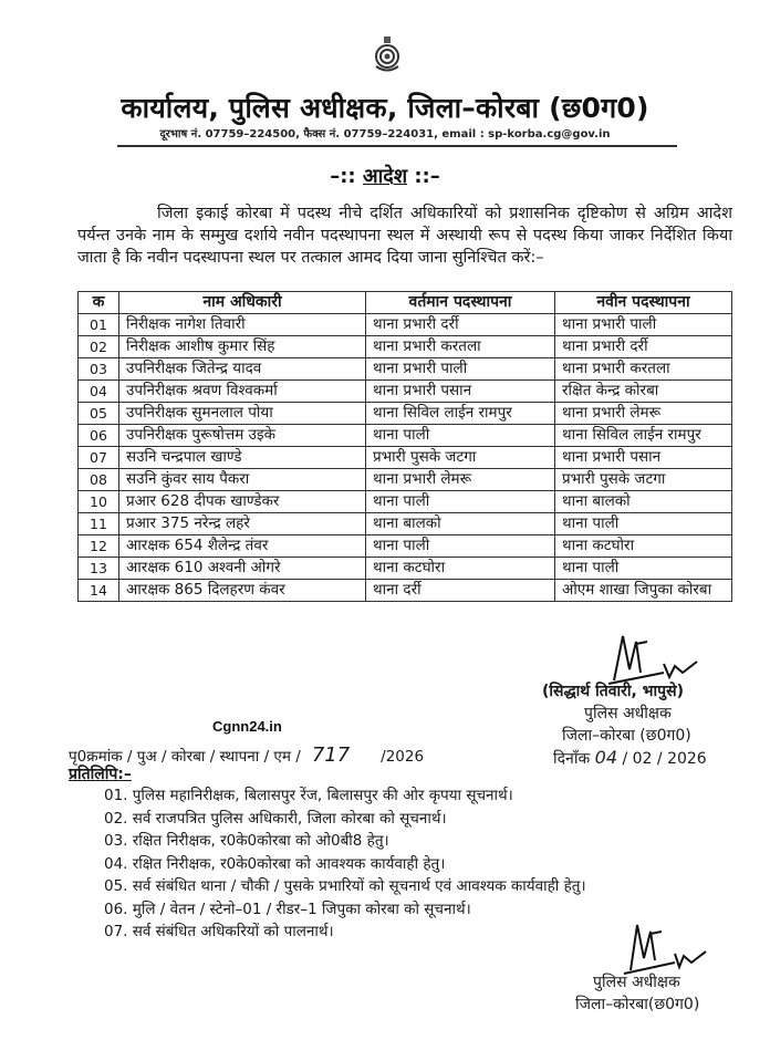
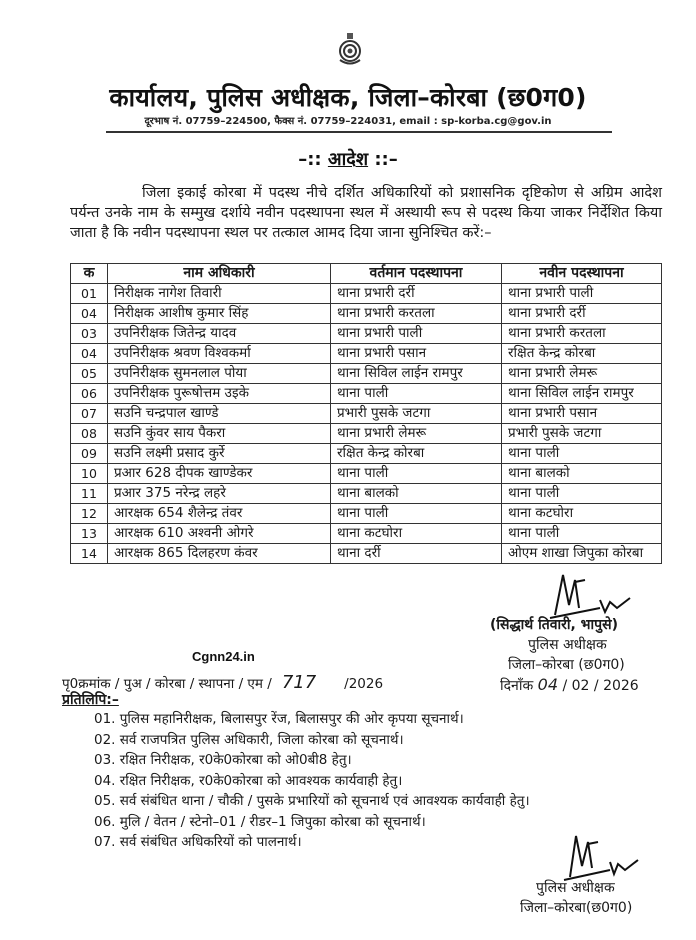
  कार्यालय, पुलिस अधीक्षक, जिला–कोरबा (छ0ग0)
  दूरभाष नं. 07759–224500, फैक्स नं. 07759–224031, email : sp-korba.cg@gov.in
  –:: आदेश ::–
  जिला इकाई कोरबा में पदस्थ नीचे दर्शित अधिकारियों को प्रशासनिक दृष्टिकोण से अग्रिम आदेश पर्यन्त उनके नाम के सम्मुख दर्शाये नवीन पदस्थापना स्थल में अस्थायी रूप से पदस्थ किया जाकर निर्देशित किया जाता है कि नवीन पदस्थापना स्थल पर तत्काल आमद दिया जाना सुनिश्चित करें:–
  क	नाम अधिकारी	वर्तमान पदस्थापना	नवीन पदस्थापना
  01	निरीक्षक नागेश तिवारी	थाना प्रभारी दर्री	थाना प्रभारी पाली
- 02	निरीक्षक आशीष कुमार सिंह	थाना प्रभारी करतला	थाना प्रभारी दर्री
+ 04	निरीक्षक आशीष कुमार सिंह	थाना प्रभारी करतला	थाना प्रभारी दर्री
  03	उपनिरीक्षक जितेन्द्र यादव	थाना प्रभारी पाली	थाना प्रभारी करतला
  04	उपनिरीक्षक श्रवण विश्वकर्मा	थाना प्रभारी पसान	रक्षित केन्द्र कोरबा
  05	उपनिरीक्षक सुमनलाल पोया	थाना सिविल लाईन रामपुर	थाना प्रभारी लेमरू
  06	उपनिरीक्षक पुरूषोत्तम उइके	थाना पाली	थाना सिविल लाईन रामपुर
  07	सउनि चन्द्रपाल खाण्डे	प्रभारी पुसके जटगा	थाना प्रभारी पसान
  08	सउनि कुंवर साय पैकरा	थाना प्रभारी लेमरू	प्रभारी पुसके जटगा
+ 09	सउनि लक्ष्मी प्रसाद कुर्रे	रक्षित केन्द्र कोरबा	थाना पाली
  10	प्रआर 628 दीपक खाण्डेकर	थाना पाली	थाना बालको
  11	प्रआर 375 नरेन्द्र लहरे	थाना बालको	थाना पाली
  12	आरक्षक 654 शैलेन्द्र तंवर	थाना पाली	थाना कटघोरा
  13	आरक्षक 610 अश्वनी ओगरे	थाना कटघोरा	थाना पाली
  14	आरक्षक 865 दिलहरण कंवर	थाना दर्री	ओएम शाखा जिपुका कोरबा
  (सिद्धार्थ तिवारी, भापुसे)
  पुलिस अधीक्षक
  जिला–कोरबा (छ0ग0)
  दिनाँक 04 / 02 / 2026
  Cgnn24.in
  पृ0क्रमांक / पुअ / कोरबा / स्थापना / एम / 717 /2026
  प्रतिलिपि:–
  01. पुलिस महानिरीक्षक, बिलासपुर रेंज, बिलासपुर की ओर कृपया सूचनार्थ।
  02. सर्व राजपत्रित पुलिस अधिकारी, जिला कोरबा को सूचनार्थ।
  03. रक्षित निरीक्षक, र0के0कोरबा को ओ0बी8 हेतु।
  04. रक्षित निरीक्षक, र0के0कोरबा को आवश्यक कार्यवाही हेतु।
  05. सर्व संबंधित थाना / चौकी / पुसके प्रभारियों को सूचनार्थ एवं आवश्यक कार्यवाही हेतु।
  06. मुलि / वेतन / स्टेनो–01 / रीडर–1 जिपुका कोरबा को सूचनार्थ।
  07. सर्व संबंधित अधिकरियों को पालनार्थ।
  पुलिस अधीक्षक
  जिला–कोरबा(छ0ग0)
